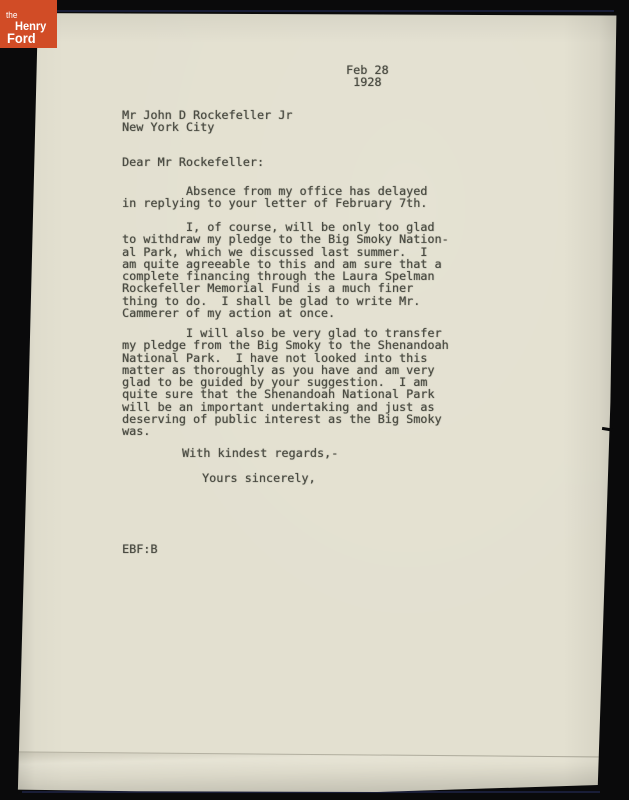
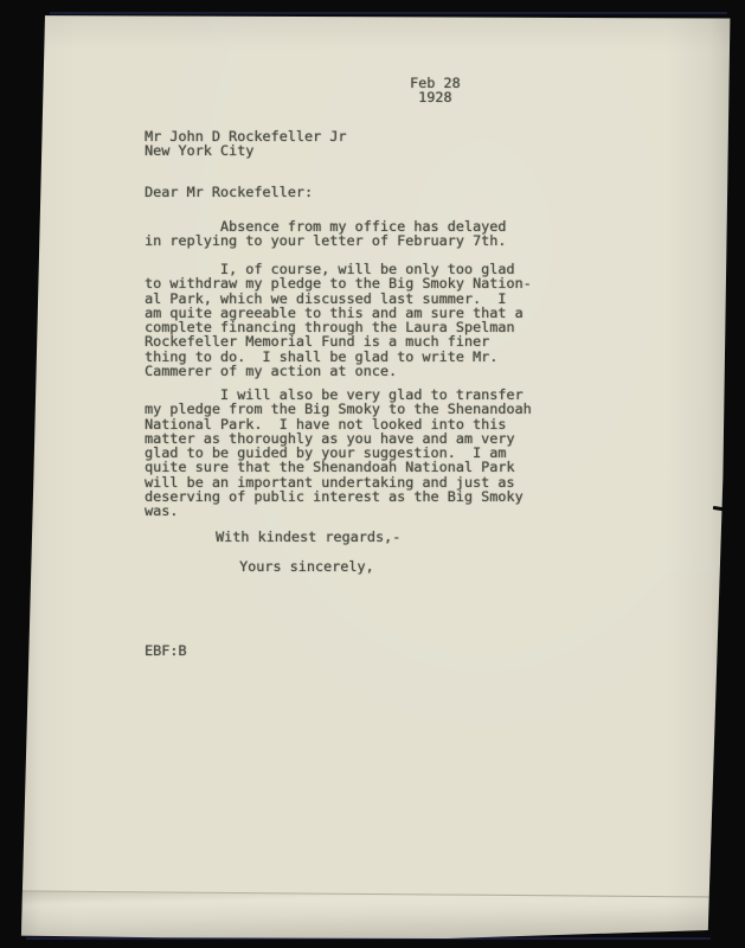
  Feb 28
  1928
  Mr John D Rockefeller Jr
  New York City
  Dear Mr Rockefeller:
  Absence from my office has delayed
  in replying to your letter of February 7th.
  I, of course, will be only too glad
  to withdraw my pledge to the Big Smoky Nation-
  al Park, which we discussed last summer. I
  am quite agreeable to this and am sure that a
  complete financing through the Laura Spelman
  Rockefeller Memorial Fund is a much finer
  thing to do. I shall be glad to write Mr.
  Cammerer of my action at once.
  I will also be very glad to transfer
  my pledge from the Big Smoky to the Shenandoah
  National Park. I have not looked into this
  matter as thoroughly as you have and am very
  glad to be guided by your suggestion. I am
  quite sure that the Shenandoah National Park
  will be an important undertaking and just as
  deserving of public interest as the Big Smoky
  was.
  With kindest regards,-
  Yours sincerely,
  EBF:B
- the
- Henry
- Ford
